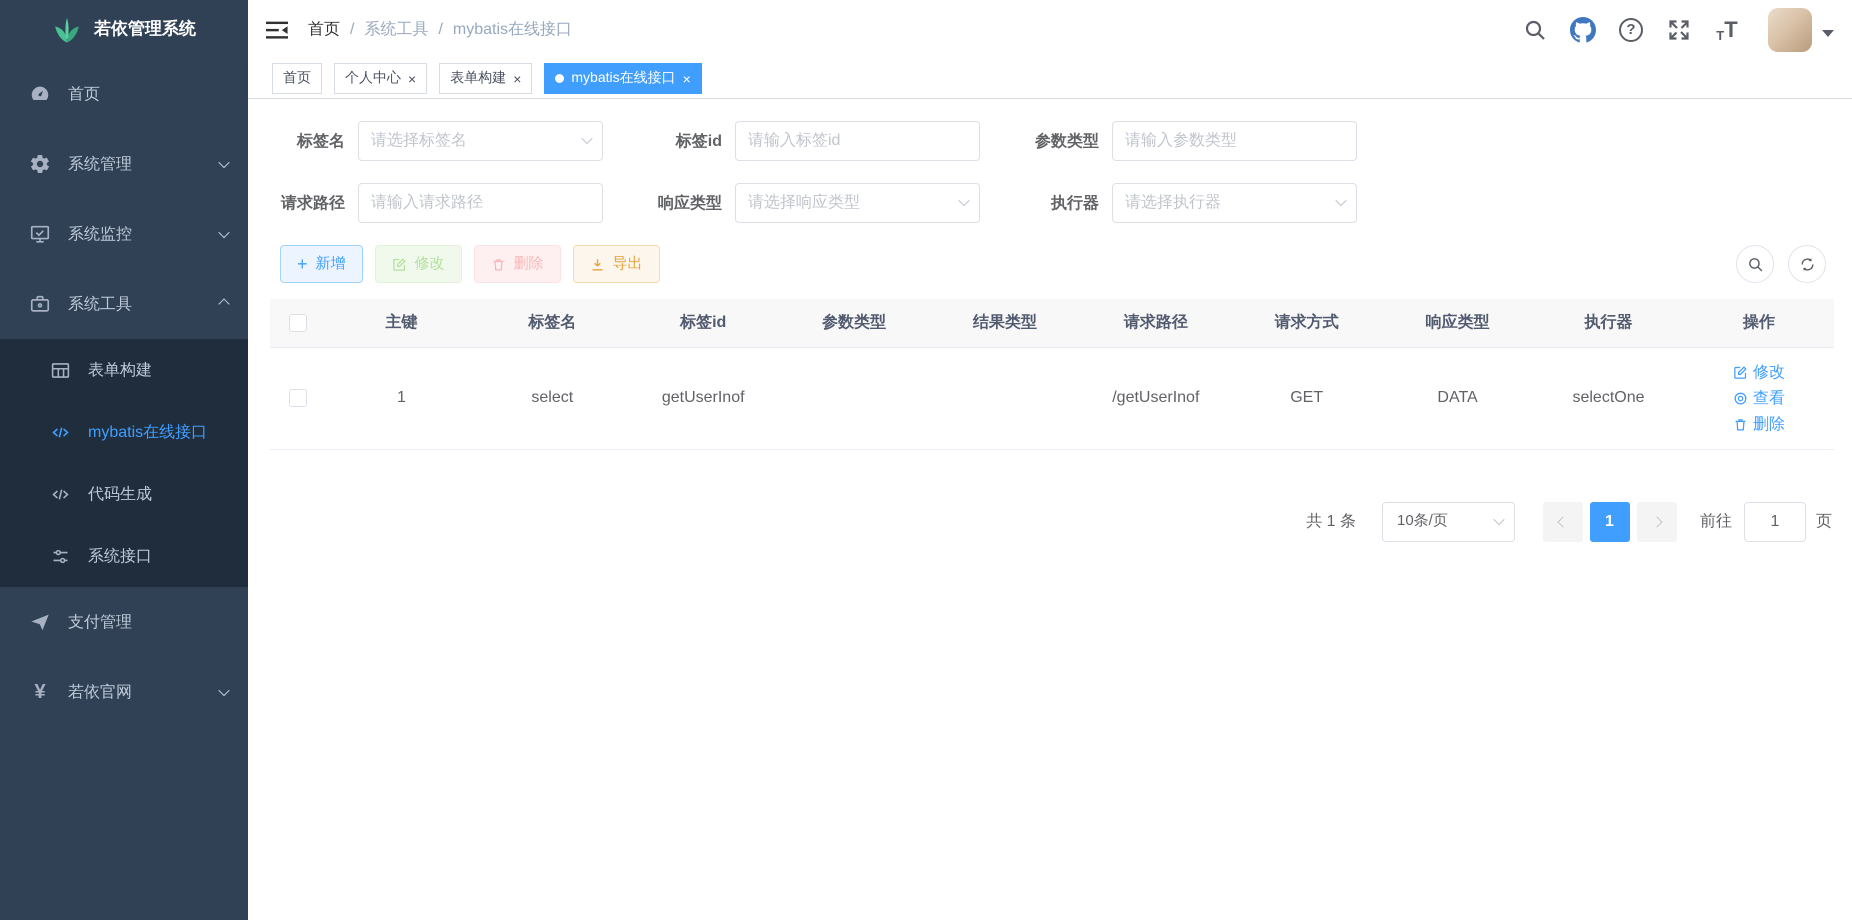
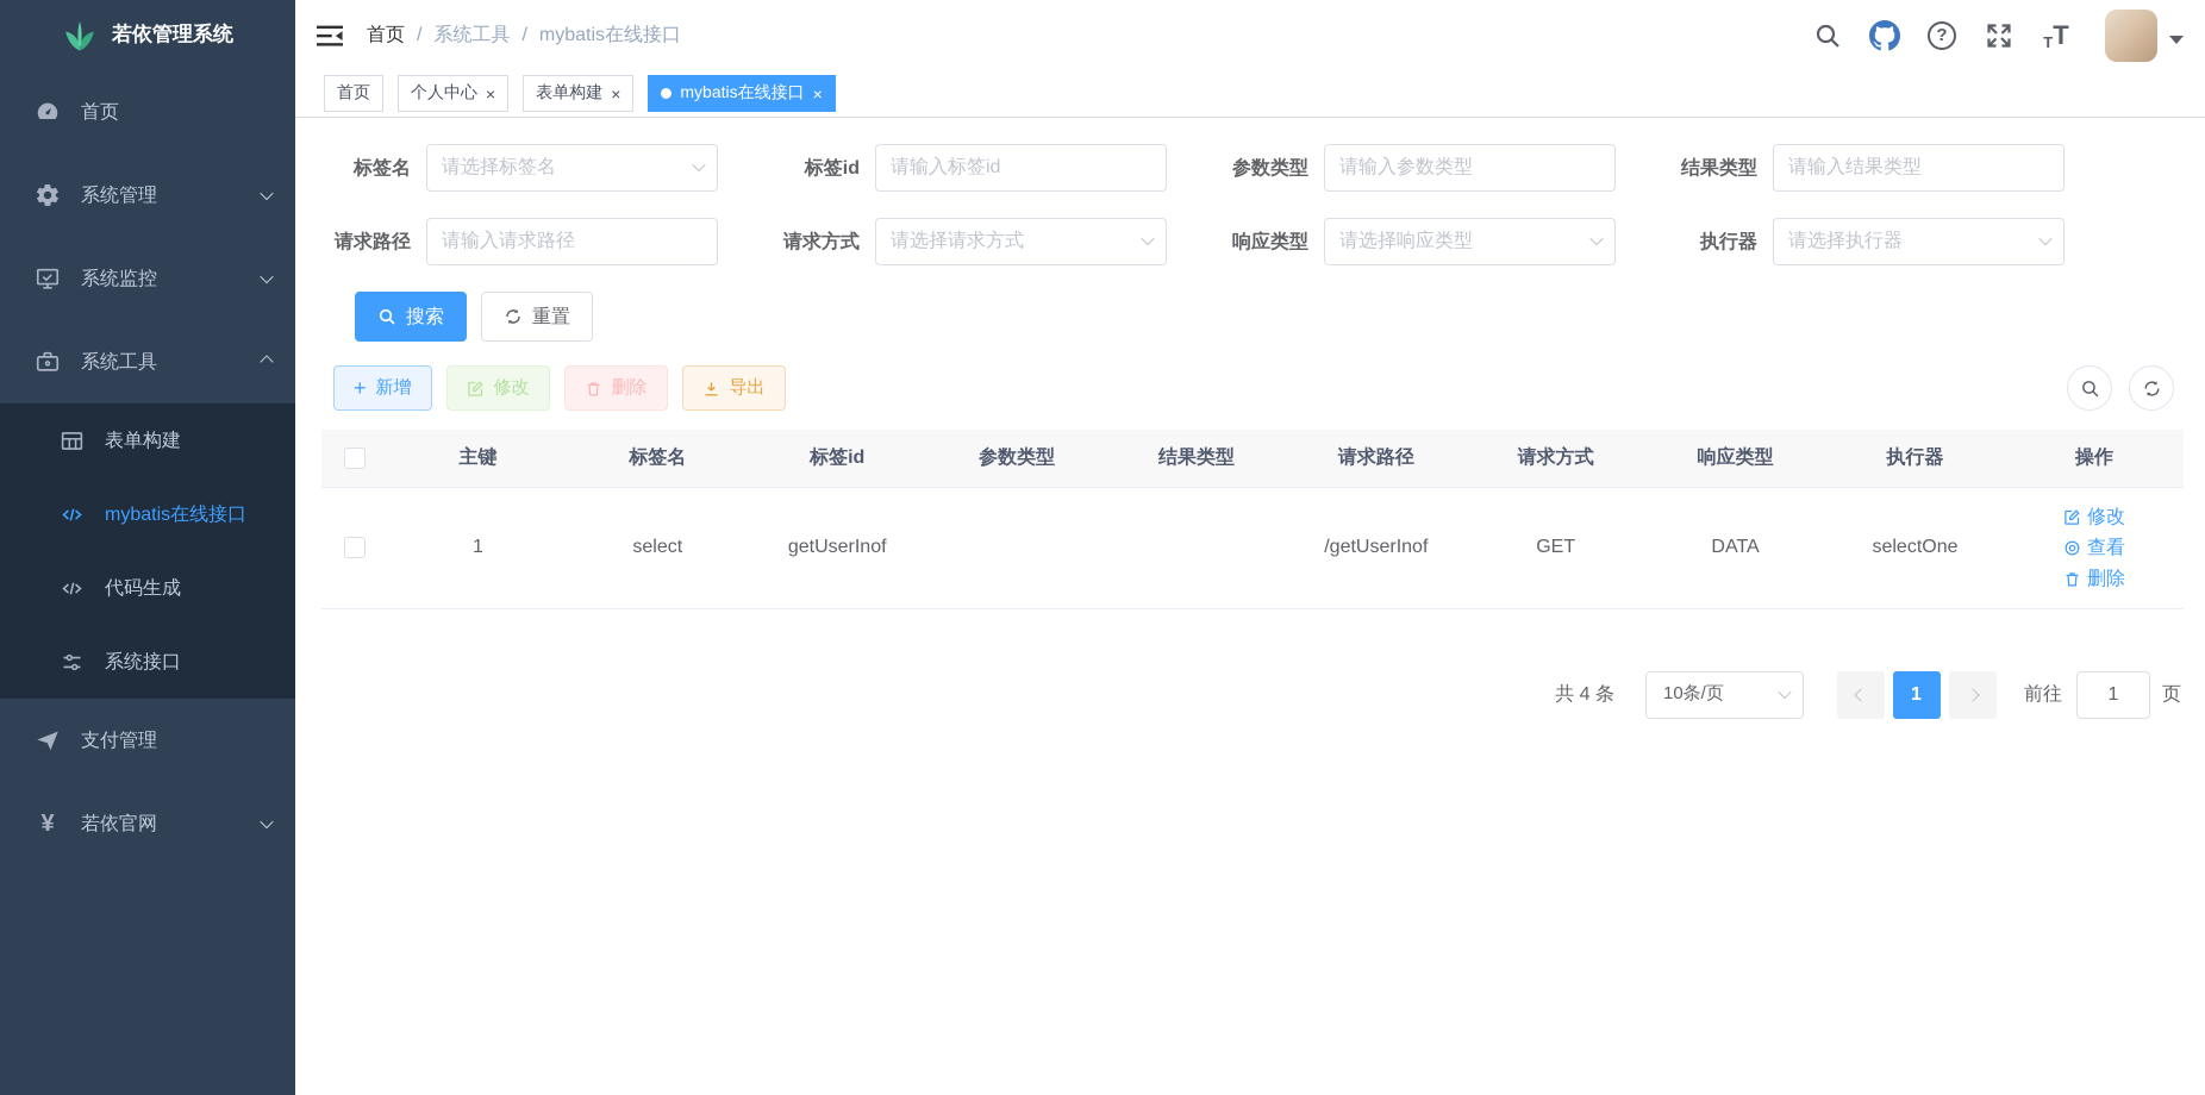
  若依管理系统
  首页
  系统管理
  系统监控
  系统工具
  表单构建
  mybatis在线接口
  代码生成
  系统接口
  支付管理
  ¥
  若依官网
  首页
  /
  系统工具
  /
  mybatis在线接口
  ?
  T
  T
  首页
  个人中心
  ×
  表单构建
  ×
  mybatis在线接口
  ×
  标签名
  请选择标签名
  标签id
  请输入标签id
  参数类型
  请输入参数类型
+ 结果类型
+ 请输入结果类型
  请求路径
  请输入请求路径
+ 请求方式
+ 请选择请求方式
  响应类型
  请选择响应类型
  执行器
  请选择执行器
+ 搜索
+ 重置
  +
  新增
  修改
  删除
  导出
  	主键	标签名	标签id	参数类型	结果类型	请求路径	请求方式	响应类型	执行器	操作
  	1	select	getUserInof			/getUserInof	GET	DATA	selectOne	修改 查看 删除
- 共 1 条
+ 共 4 条
  10条/页
  1
  前往
  1
  页
